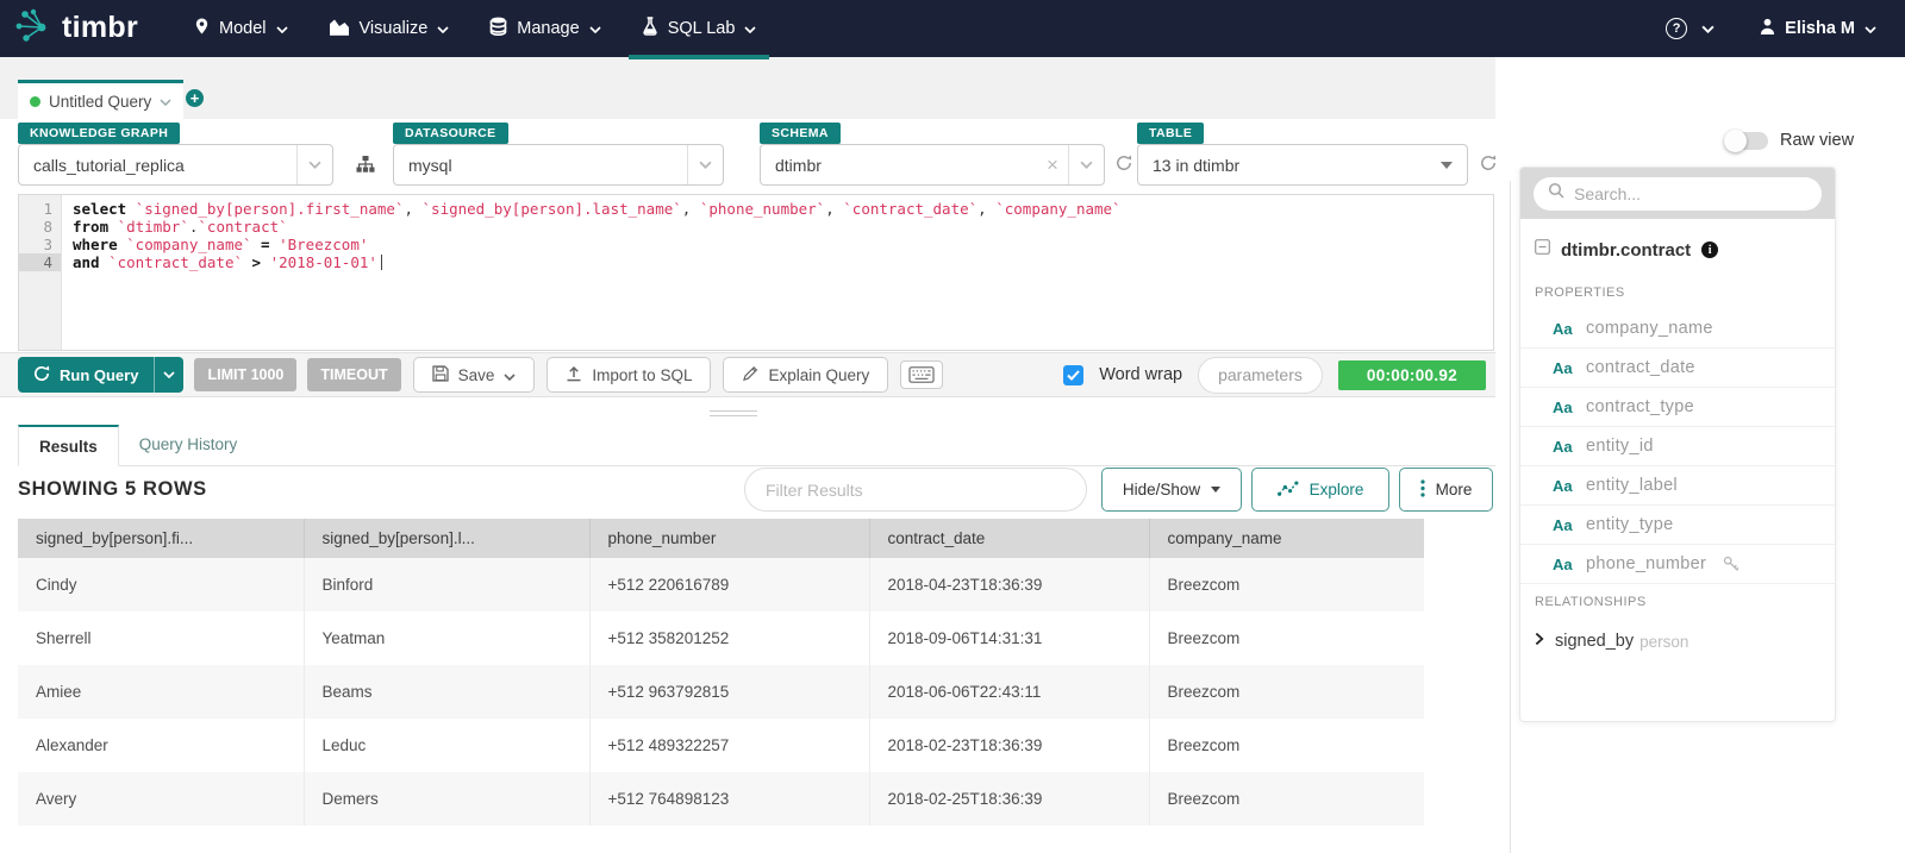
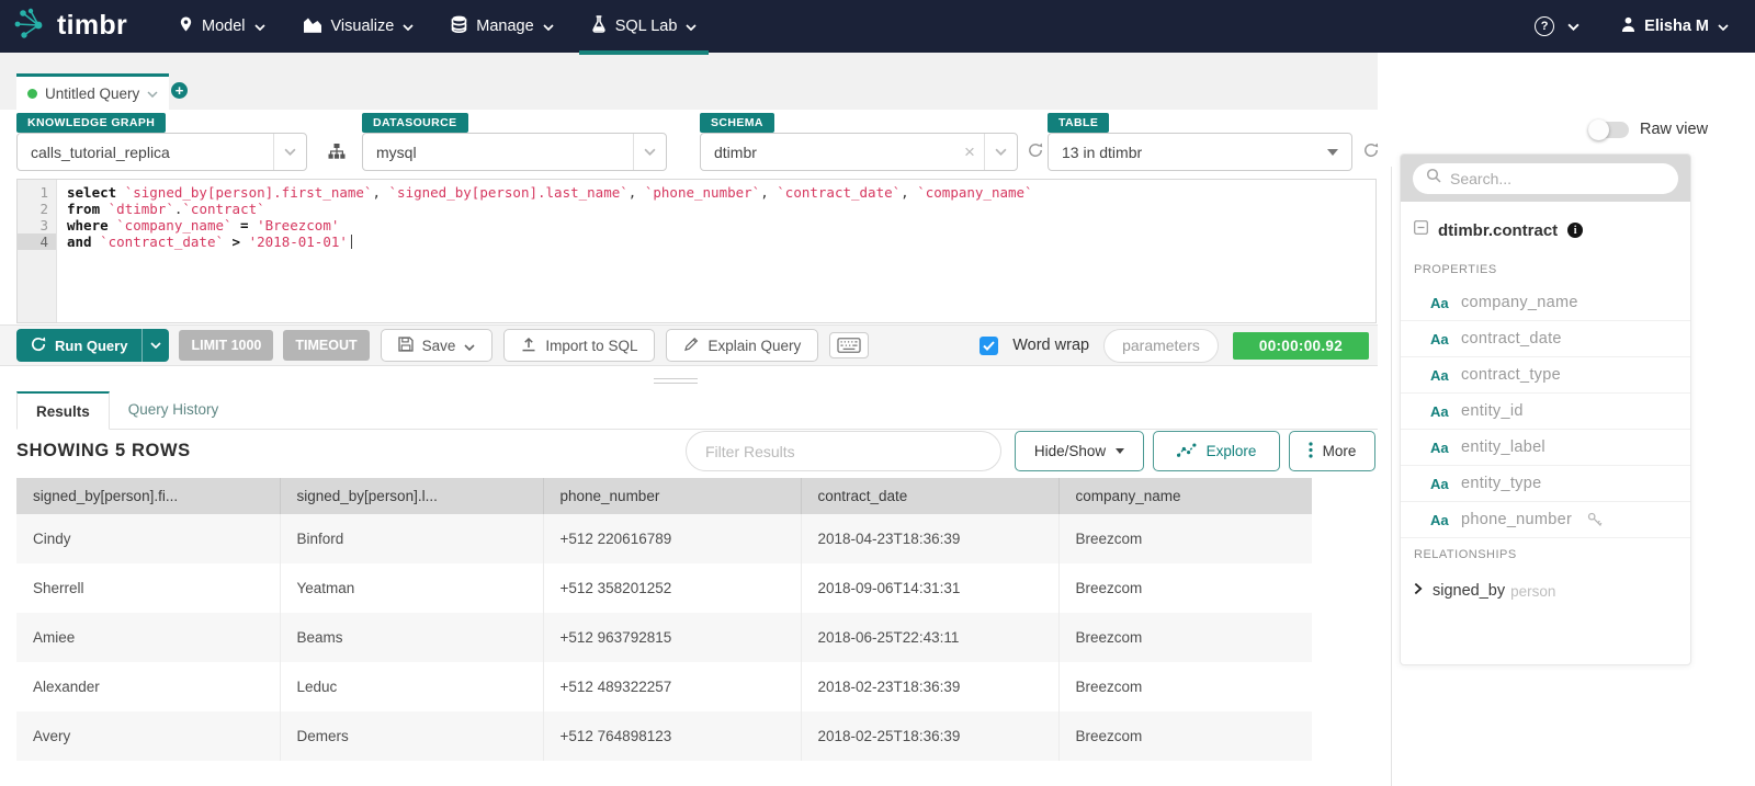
  timbr
  Model
  Visualize
  Manage
  SQL Lab
  ?
  Elisha M
  Untitled Query
  +
  KNOWLEDGE GRAPH
  calls_tutorial_replica
  DATASOURCE
  mysql
  SCHEMA
  dtimbr
  ×
  TABLE
  13 in dtimbr
  1
- 8
+ 2
  3
  4
  select `signed_by[person].first_name`, `signed_by[person].last_name`, `phone_number`, `contract_date`, `company_name`
  from `dtimbr`.`contract`
  where `company_name` = 'Breezcom'
  and `contract_date` > '2018-01-01'
  Run Query
  LIMIT 1000
  TIMEOUT
  Save
  Import to SQL
  Explain Query
  Word wrap
  parameters
  00:00:00.92
  Results
  Query History
  SHOWING 5 ROWS
  Filter Results
  Hide/Show
  Explore
  More
  signed_by[person].fi...	signed_by[person].l...	phone_number	contract_date	company_name
  Cindy	Binford	+512 220616789	2018-04-23T18:36:39	Breezcom
  Sherrell	Yeatman	+512 358201252	2018-09-06T14:31:31	Breezcom
- Amiee	Beams	+512 963792815	2018-06-06T22:43:11	Breezcom
+ Amiee	Beams	+512 963792815	2018-06-25T22:43:11	Breezcom
  Alexander	Leduc	+512 489322257	2018-02-23T18:36:39	Breezcom
  Avery	Demers	+512 764898123	2018-02-25T18:36:39	Breezcom
  Raw view
  Search...
  dtimbr.contract
  i
  PROPERTIES
  Aa
  company_name
  Aa
  contract_date
  Aa
  contract_type
  Aa
  entity_id
  Aa
  entity_label
  Aa
  entity_type
  Aa
  phone_number
  RELATIONSHIPS
  signed_by
  person
